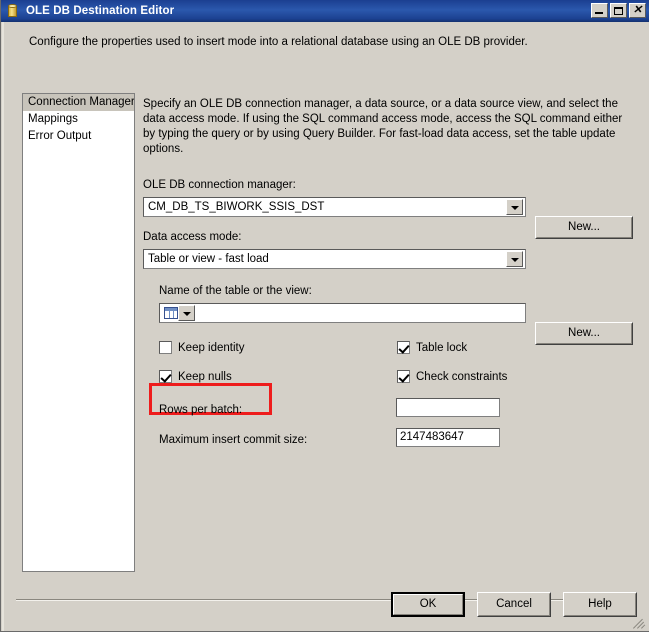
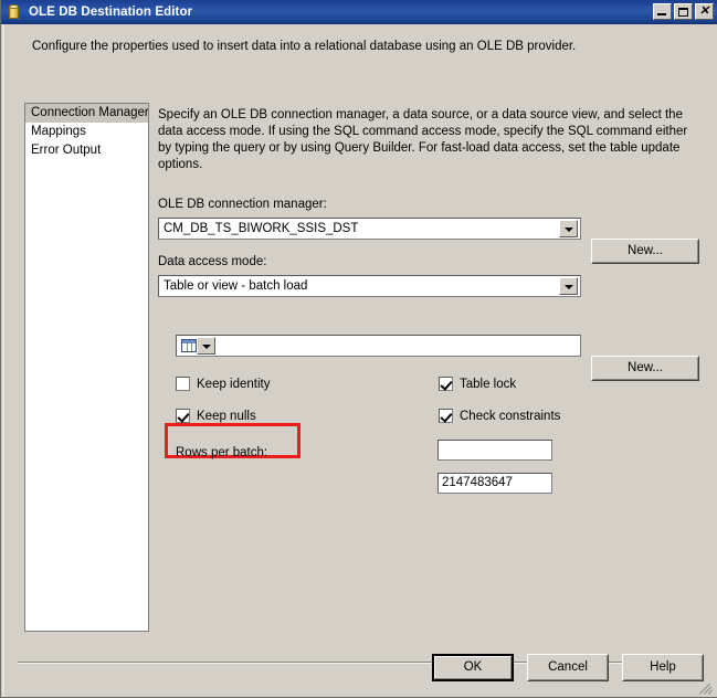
  OLE DB Destination Editor
  ✕
- Configure the properties used to insert mode into a relational database using an OLE DB provider.
+ Configure the properties used to insert data into a relational database using an OLE DB provider.
  Connection Manager
  Mappings
  Error Output
- Specify an OLE DB connection manager, a data source, or a data source view, and select the data access mode. If using the SQL command access mode, access the SQL command either by typing the query or by using Query Builder. For fast-load data access, set the table update options.
+ Specify an OLE DB connection manager, a data source, or a data source view, and select the data access mode. If using the SQL command access mode, specify the SQL command either by typing the query or by using Query Builder. For fast-load data access, set the table update options.
  OLE DB connection manager:
  CM_DB_TS_BIWORK_SSIS_DST
  New...
  Data access mode:
- Table or view - fast load
+ Table or view - batch load
- Name of the table or the view:
  New...
  Keep identity
  Keep nulls
  Table lock
  Check constraints
  Rows per batch:
- Maximum insert commit size:
  2147483647
  OK
  Cancel
  Help
